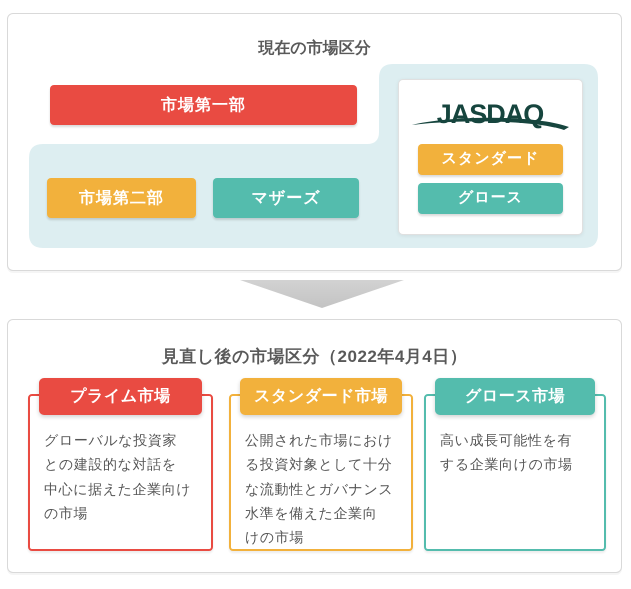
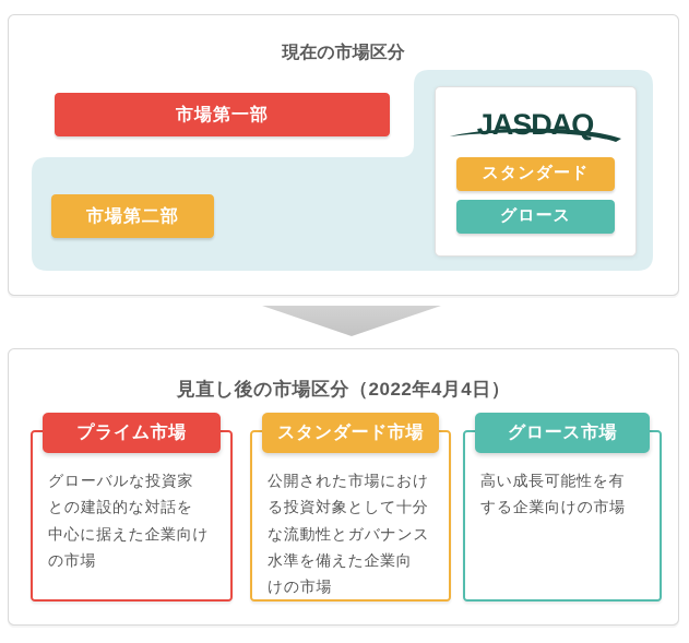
  現在の市場区分
  市場第一部
  市場第二部
- マザーズ
  JASDAQ
  スタンダード
  グロース
  見直し後の市場区分（2022年4月4日）
  プライム市場
  グローバルな投資家
  との建設的な対話を
  中心に据えた企業向け
  の市場
  スタンダード市場
  公開された市場におけ
  る投資対象として十分
  な流動性とガバナンス
  水準を備えた企業向
  けの市場
  グロース市場
  高い成長可能性を有
  する企業向けの市場
